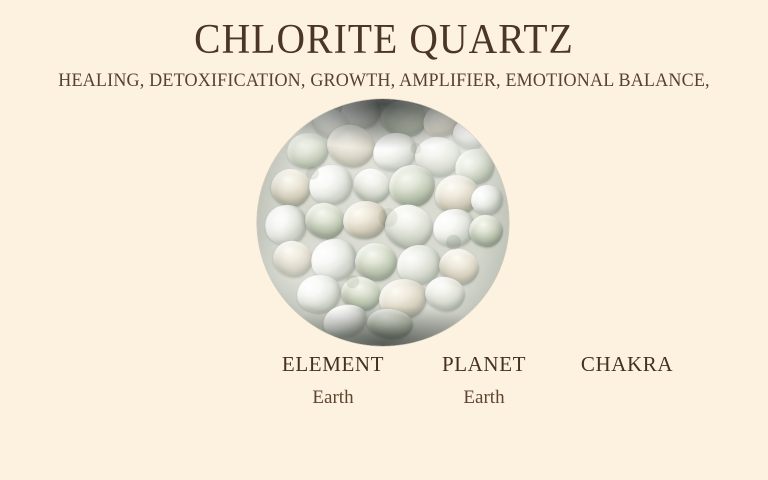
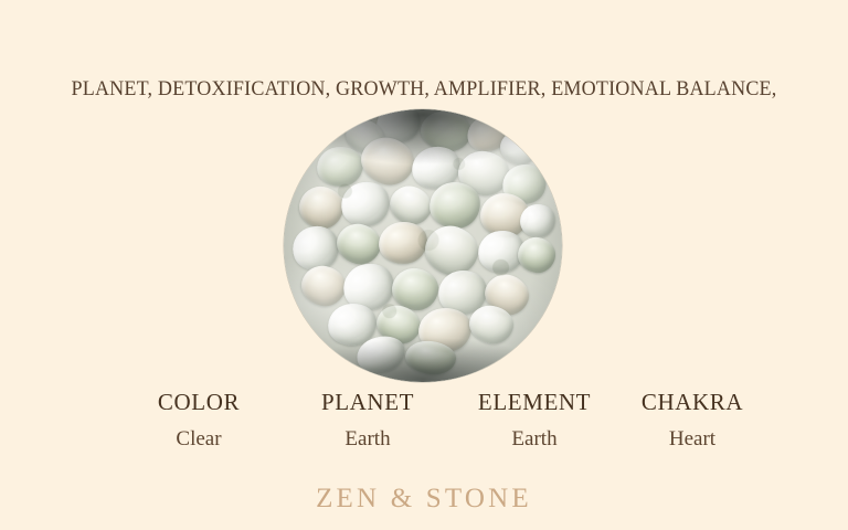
- CHLORITE QUARTZ
- HEALING, DETOXIFICATION, GROWTH, AMPLIFIER, EMOTIONAL BALANCE,
+ PLANET, DETOXIFICATION, GROWTH, AMPLIFIER, EMOTIONAL BALANCE,
+ COLOR
+ Clear
- ELEMENT
+ PLANET
  Earth
- PLANET
+ ELEMENT
  Earth
  CHAKRA
+ Heart
+ ZEN & STONE
